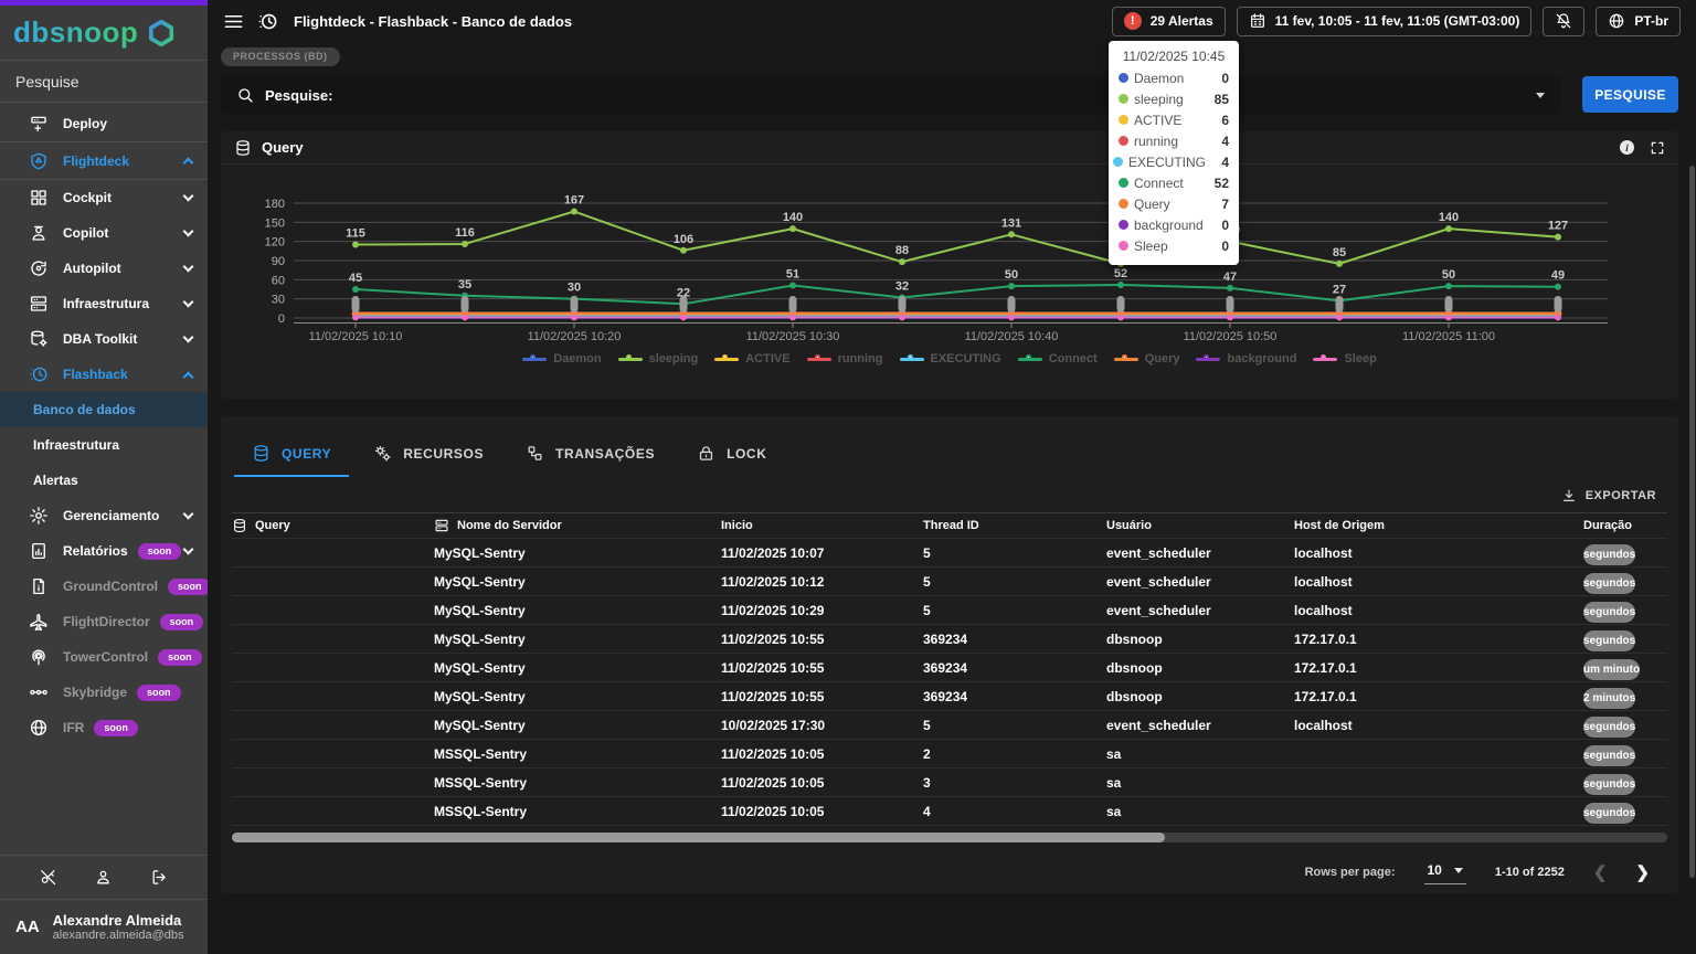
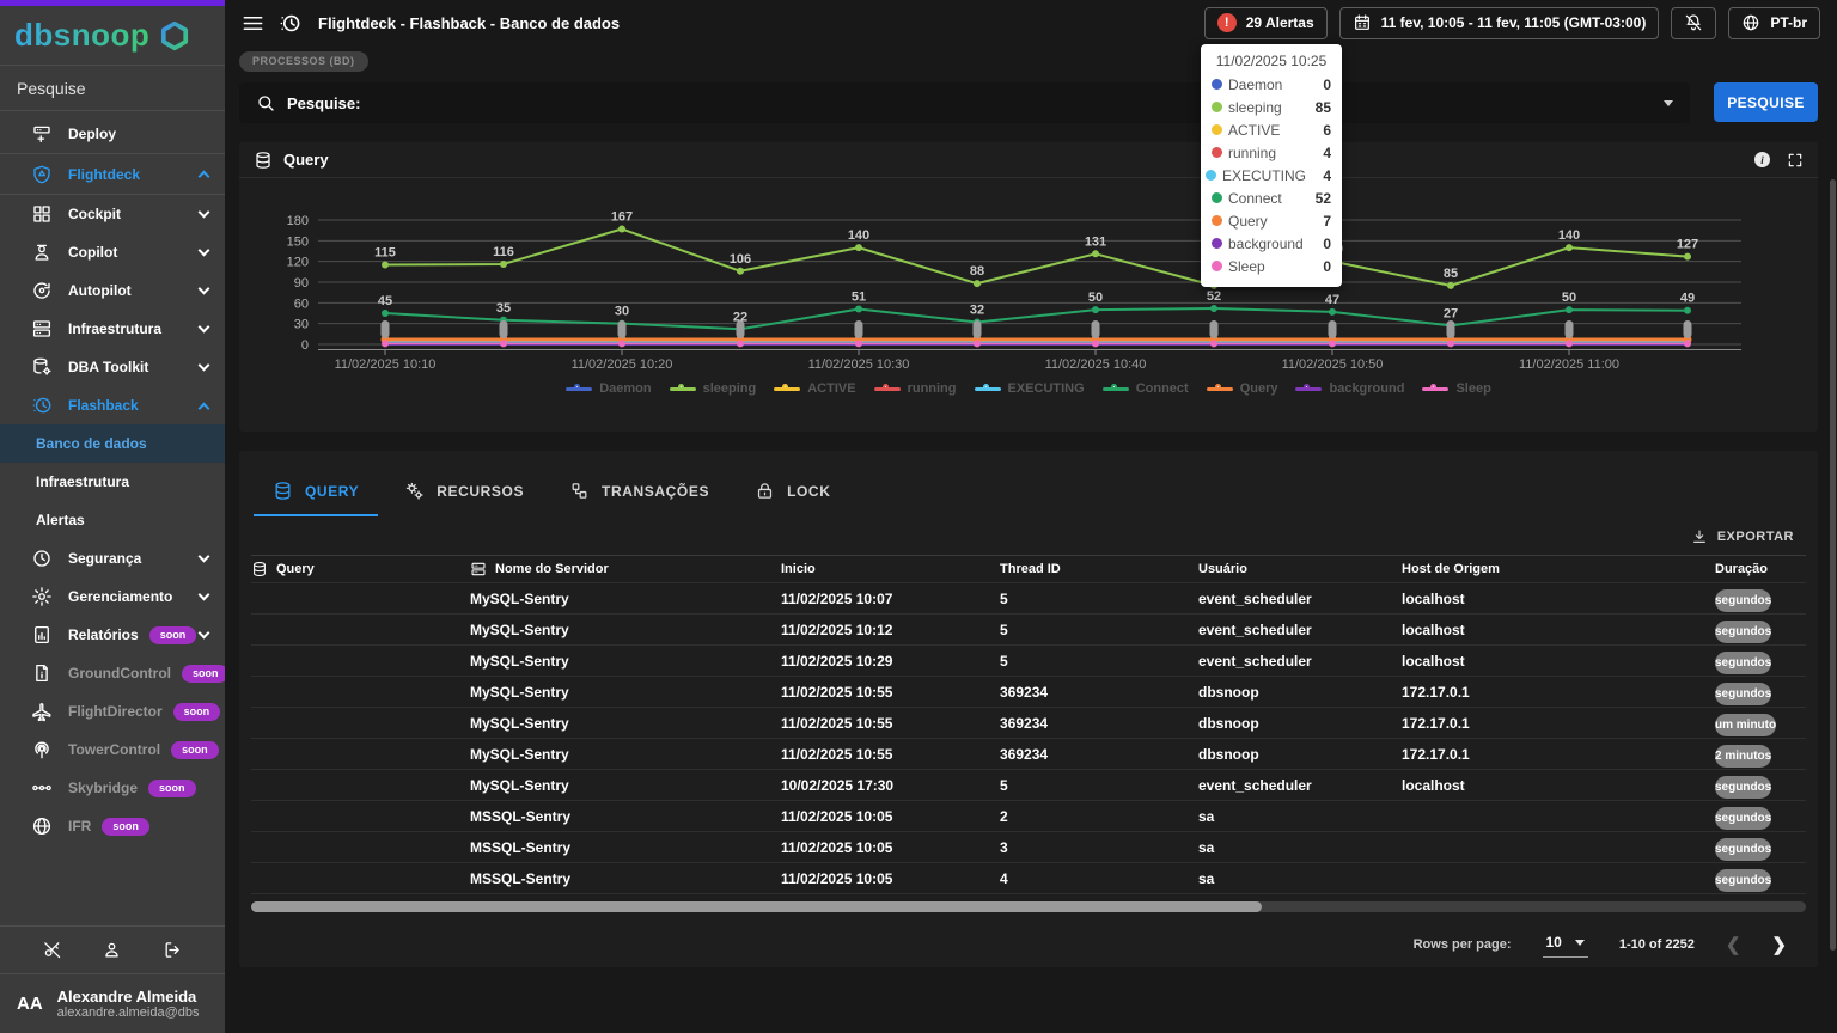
  dbsnoop
  Pesquise
  Deploy
  Flightdeck
  Cockpit
  Copilot
  Autopilot
  Infraestrutura
  DBA Toolkit
  Flashback
  Banco de dados
  Infraestrutura
  Alertas
+ Segurança
  Gerenciamento
  Relatórios
  soon
  GroundControl
  soon
  FlightDirector
  soon
  TowerControl
  soon
  Skybridge
  soon
  IFR
  soon
  AA
  Alexandre Almeida
  alexandre.almeida@dbs
  Flightdeck - Flashback - Banco de dados
  29 Alertas
  11 fev, 10:05 - 11 fev, 11:05 (GMT-03:00)
  PT-br
  PROCESSOS (BD)
  Pesquise:
  PESQUISE
  Query
  0
  30
  60
  90
  120
  150
  180
  11/02/2025 10:10
  11/02/2025 10:20
  11/02/2025 10:30
  11/02/2025 10:40
  11/02/2025 10:50
  11/02/2025 11:00
  115
  116
  167
  106
  140
  88
  131
  85
  140
  127
  45
  35
  30
  22
  51
  32
  50
  52
  47
  27
  50
  49
  Daemon
  sleeping
  ACTIVE
  running
  EXECUTING
  Connect
  Query
  background
  Sleep
  QUERY
  RECURSOS
  TRANSAÇÕES
  LOCK
  EXPORTAR
  Query
  Nome do Servidor
  Inicio
  Thread ID
  Usuário
  Host de Origem
  Duração
  MySQL-Sentry
  11/02/2025 10:07
  5
  event_scheduler
  localhost
  segundos
  MySQL-Sentry
  11/02/2025 10:12
  5
  event_scheduler
  localhost
  segundos
  MySQL-Sentry
  11/02/2025 10:29
  5
  event_scheduler
  localhost
  segundos
  MySQL-Sentry
  11/02/2025 10:55
  369234
  dbsnoop
  172.17.0.1
  segundos
  MySQL-Sentry
  11/02/2025 10:55
  369234
  dbsnoop
  172.17.0.1
  um minuto
  MySQL-Sentry
  11/02/2025 10:55
  369234
  dbsnoop
  172.17.0.1
  2 minutos
  MySQL-Sentry
  10/02/2025 17:30
  5
  event_scheduler
  localhost
  segundos
  MSSQL-Sentry
  11/02/2025 10:05
  2
  sa
  segundos
  MSSQL-Sentry
  11/02/2025 10:05
  3
  sa
  segundos
  MSSQL-Sentry
  11/02/2025 10:05
  4
  sa
  segundos
  Rows per page:
  10
  1-10 of 2252
  ❮
  ❯
- 11/02/2025 10:45
+ 11/02/2025 10:25
  Daemon
  0
  sleeping
  85
  ACTIVE
  6
  running
  4
  EXECUTING
  4
  Connect
  52
  Query
  7
  background
  0
  Sleep
  0
